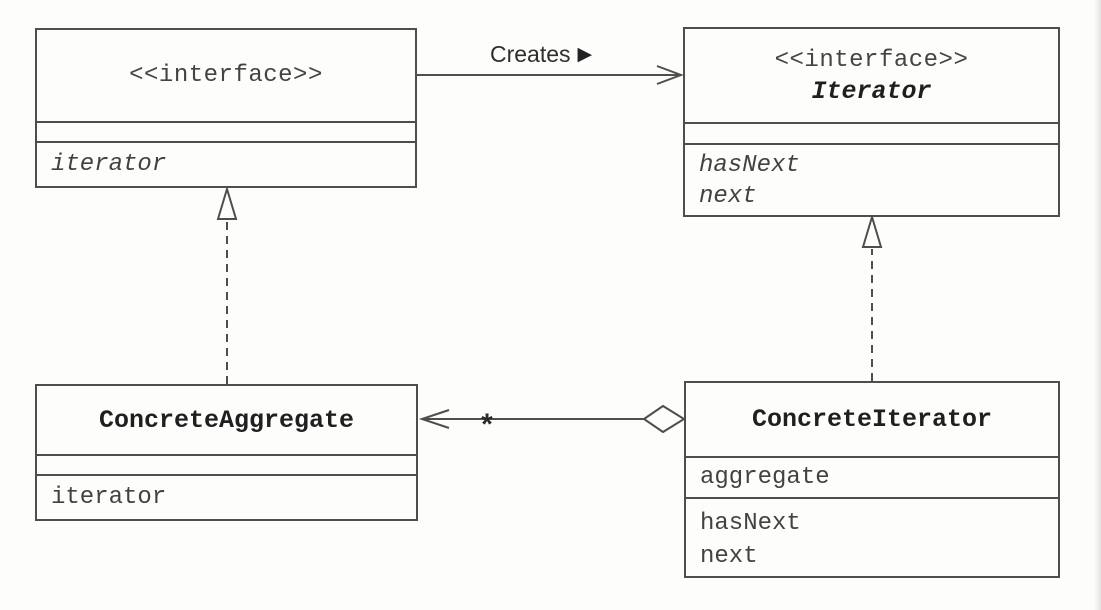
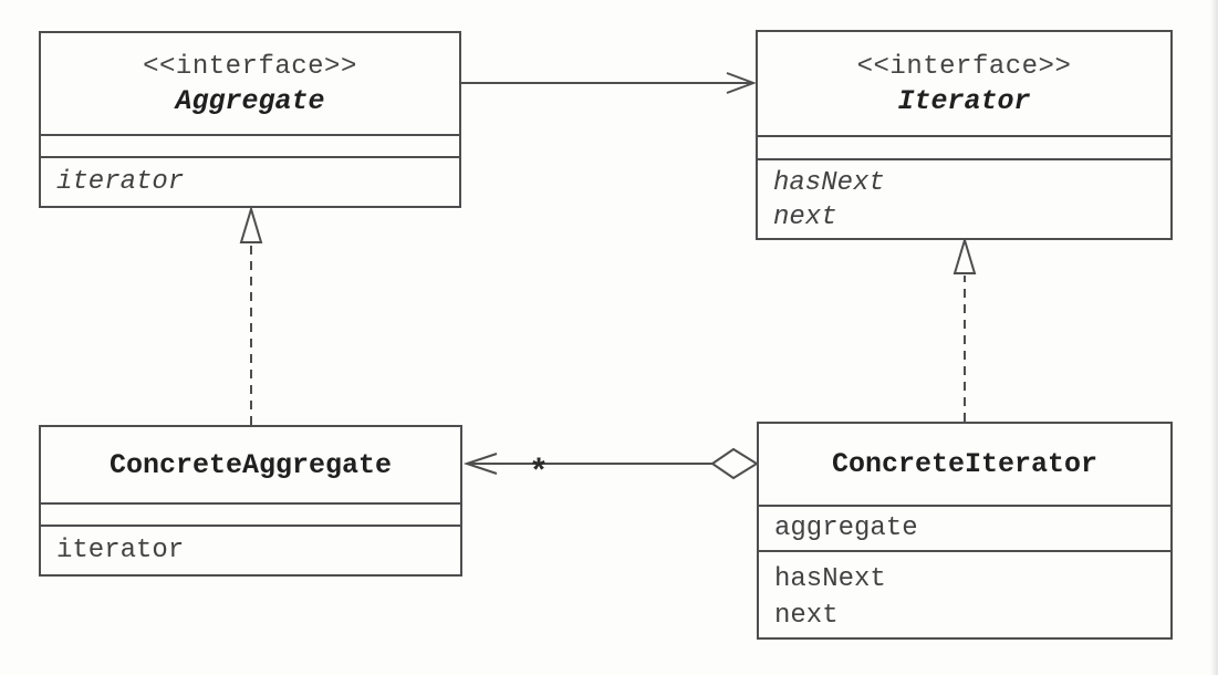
  <<interface>>
+ Aggregate
  iterator
  <<interface>>
  Iterator
  hasNext
  next
  ConcreteAggregate
  iterator
  ConcreteIterator
  aggregate
  hasNext
  next
- Creates
- ▶
  *
